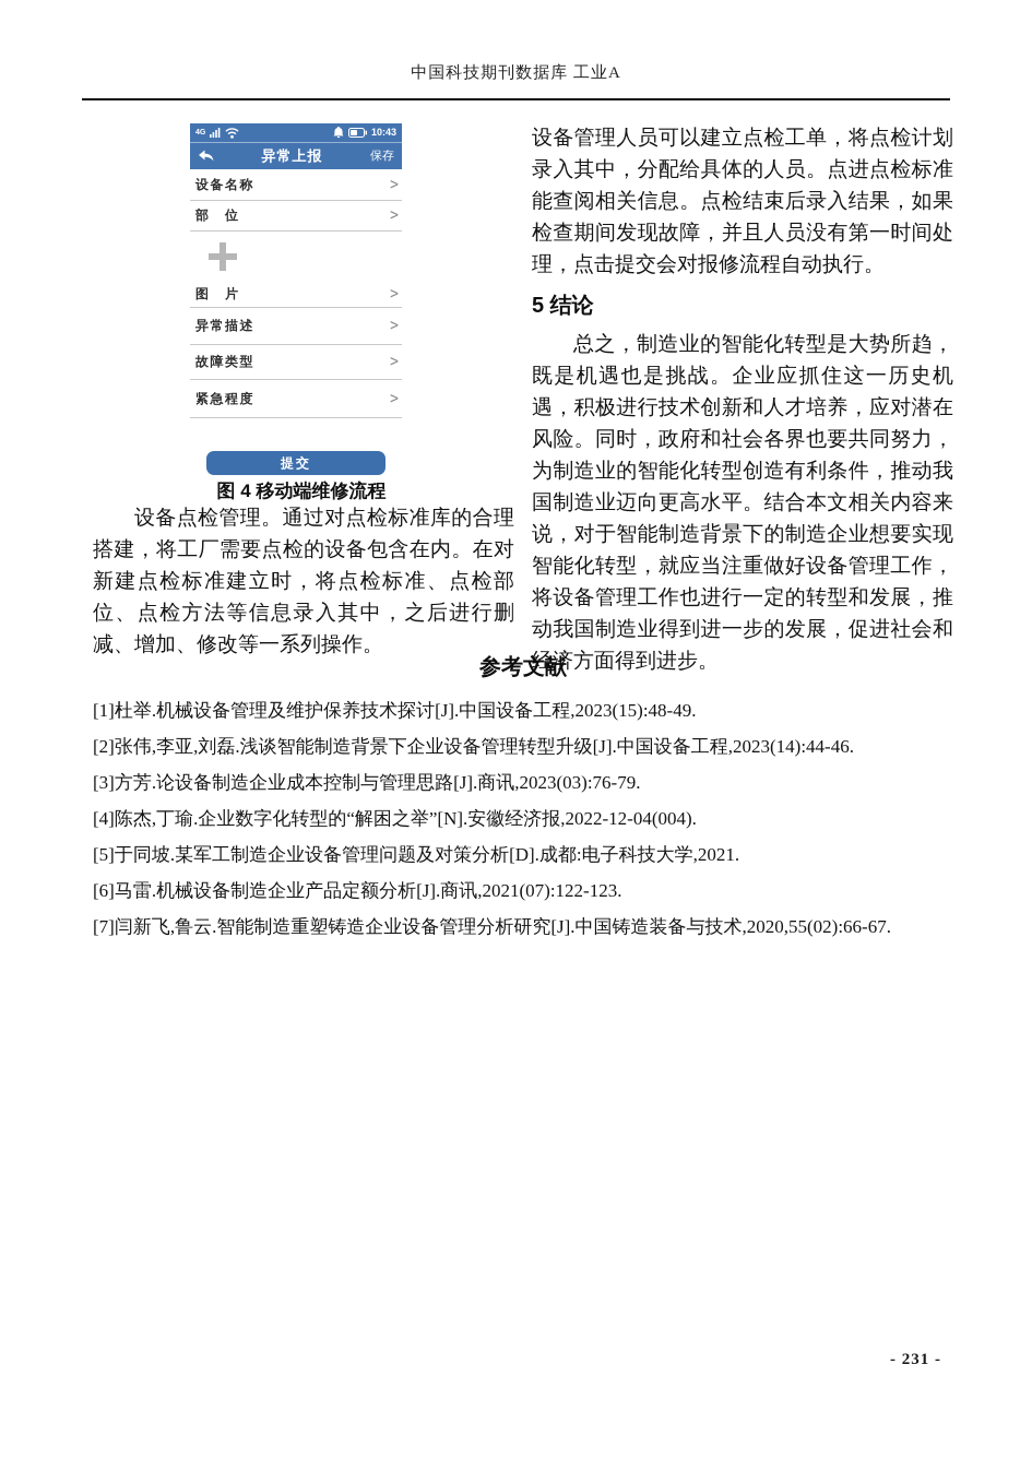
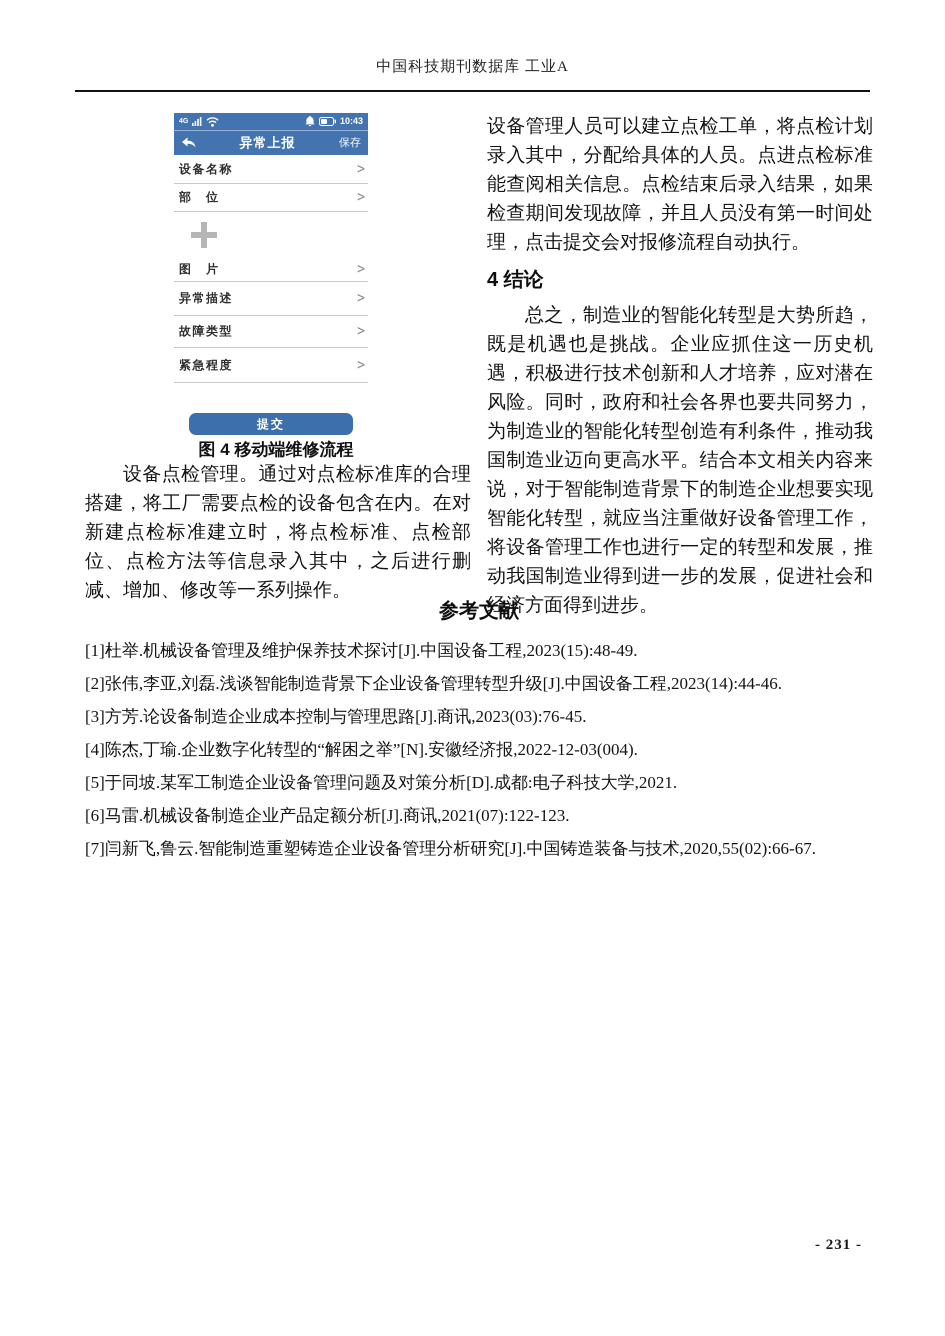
  中国科技期刊数据库 工业A
  10:43
  异常上报
  保存
  设备名称
  >
  部 位
  >
  图 片
  >
  异常描述
  >
  故障类型
  >
  紧急程度
  >
  提交
  图 4 移动端维修流程
  设备点检管理。通过对点检标准库的合理搭建，将工厂需要点检的设备包含在内。在对新建点检标准建立时，将点检标准、点检部位、点检方法等信息录入其中，之后进行删减、增加、修改等一系列操作。
  设备管理人员可以建立点检工单，将点检计划录入其中，分配给具体的人员。点进点检标准能查阅相关信息。点检结束后录入结果，如果检查期间发现故障，并且人员没有第一时间处理，点击提交会对报修流程自动执行。
- 5 结论
+ 4 结论
  总之，制造业的智能化转型是大势所趋，既是机遇也是挑战。企业应抓住这一历史机遇，积极进行技术创新和人才培养，应对潜在风险。同时，政府和社会各界也要共同努力，为制造业的智能化转型创造有利条件，推动我国制造业迈向更高水平。结合本文相关内容来说，对于智能制造背景下的制造企业想要实现智能化转型，就应当注重做好设备管理工作，将设备管理工作也进行一定的转型和发展，推动我国制造业得到进一步的发展，促进社会和经济方面得到进步。
  参考文献
  [1]杜举.机械设备管理及维护保养技术探讨[J].中国设备工程,2023(15):48-49.
  [2]张伟,李亚,刘磊.浅谈智能制造背景下企业设备管理转型升级[J].中国设备工程,2023(14):44-46.
- [3]方芳.论设备制造企业成本控制与管理思路[J].商讯,2023(03):76-79.
+ [3]方芳.论设备制造企业成本控制与管理思路[J].商讯,2023(03):76-45.
- [4]陈杰,丁瑜.企业数字化转型的“解困之举”[N].安徽经济报,2022-12-04(004).
+ [4]陈杰,丁瑜.企业数字化转型的“解困之举”[N].安徽经济报,2022-12-03(004).
  [5]于同坡.某军工制造企业设备管理问题及对策分析[D].成都:电子科技大学,2021.
  [6]马雷.机械设备制造企业产品定额分析[J].商讯,2021(07):122-123.
  [7]闫新飞,鲁云.智能制造重塑铸造企业设备管理分析研究[J].中国铸造装备与技术,2020,55(02):66-67.
  - 231 -
